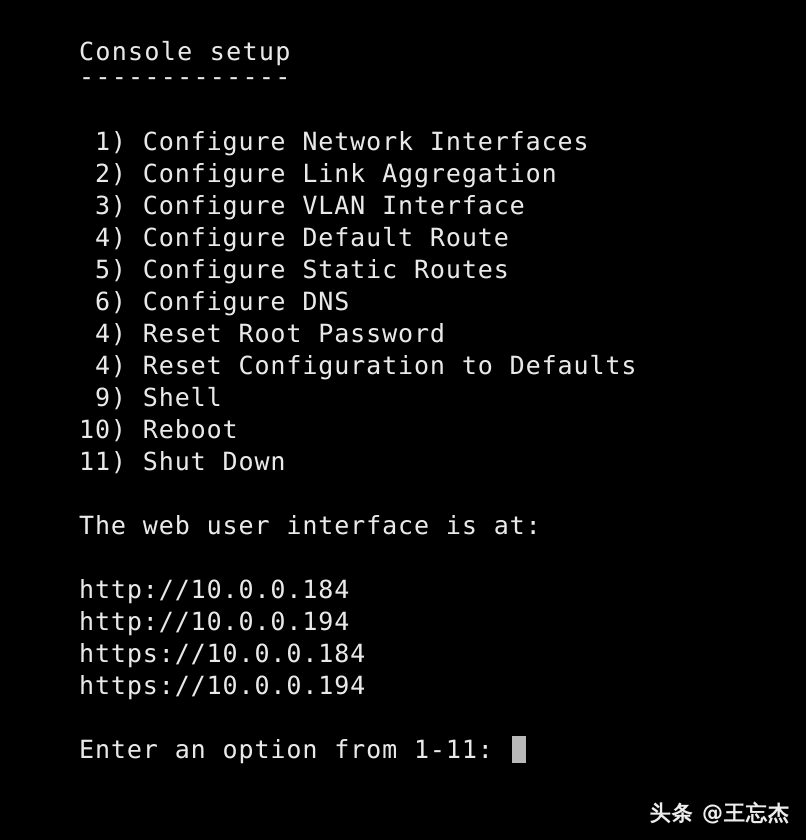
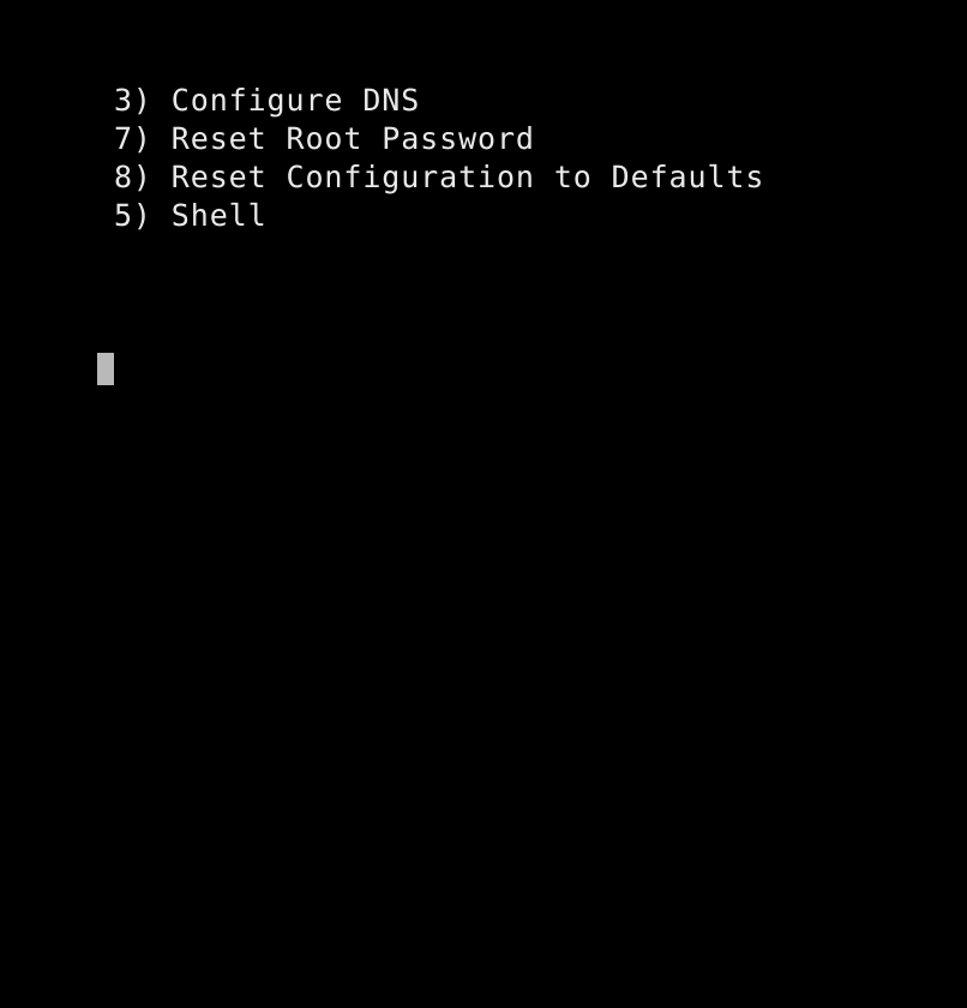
- Console setup
- -------------
- 1) Configure Network Interfaces
- 2) Configure Link Aggregation
- 3) Configure VLAN Interface
- 4) Configure Default Route
- 5) Configure Static Routes
- 6) Configure DNS
+ 3) Configure DNS
- 4) Reset Root Password
+ 7) Reset Root Password
- 4) Reset Configuration to Defaults
+ 8) Reset Configuration to Defaults
- 9) Shell
+ 5) Shell
- 10) Reboot
- 11) Shut Down
- The web user interface is at:
- http://10.0.0.184
- http://10.0.0.194
- https://10.0.0.184
- https://10.0.0.194
- Enter an option from 1-11:
- 头条 @王忘杰
